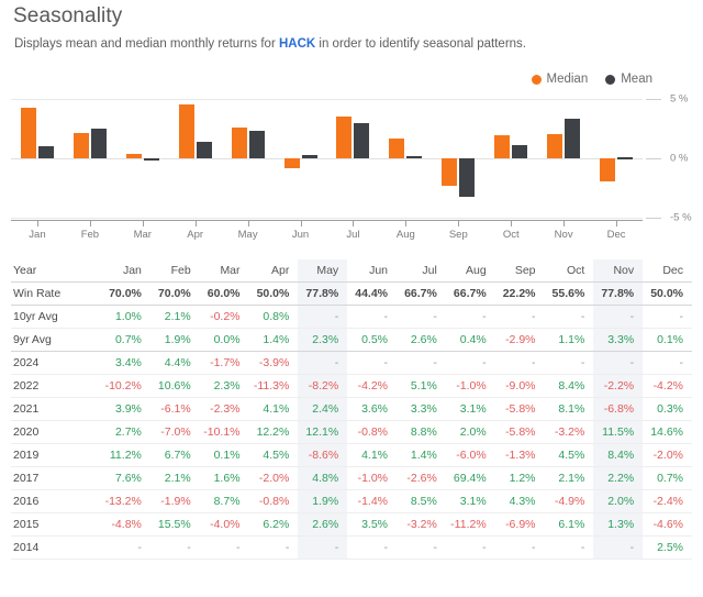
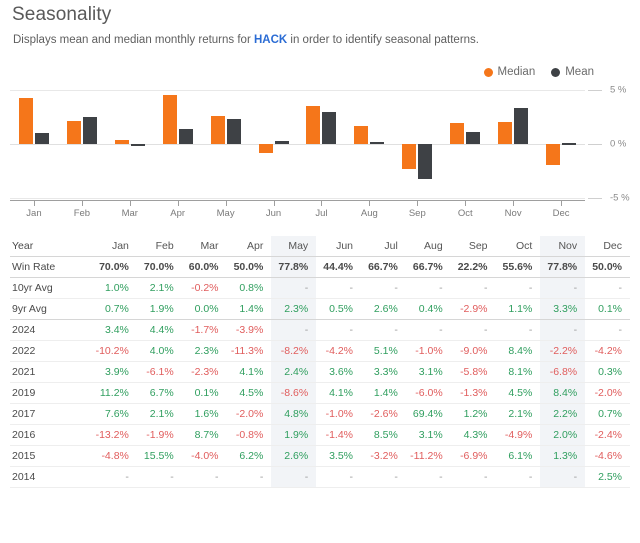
  Seasonality
  Displays mean and median monthly returns for HACK in order to identify seasonal patterns.
  Median
  Mean
  Jan
  Feb
  Mar
  Apr
  May
  Jun
  Jul
  Aug
  Sep
  Oct
  Nov
  Dec
  5 %
  0 %
  -5 %
  Year	Jan	Feb	Mar	Apr	May	Jun	Jul	Aug	Sep	Oct	Nov	Dec
  Win Rate	70.0%	70.0%	60.0%	50.0%	77.8%	44.4%	66.7%	66.7%	22.2%	55.6%	77.8%	50.0%
  10yr Avg	1.0%	2.1%	-0.2%	0.8%	-	-	-	-	-	-	-	-
  9yr Avg	0.7%	1.9%	0.0%	1.4%	2.3%	0.5%	2.6%	0.4%	-2.9%	1.1%	3.3%	0.1%
  2024	3.4%	4.4%	-1.7%	-3.9%	-	-	-	-	-	-	-	-
- 2022	-10.2%	10.6%	2.3%	-11.3%	-8.2%	-4.2%	5.1%	-1.0%	-9.0%	8.4%	-2.2%	-4.2%
+ 2022	-10.2%	4.0%	2.3%	-11.3%	-8.2%	-4.2%	5.1%	-1.0%	-9.0%	8.4%	-2.2%	-4.2%
  2021	3.9%	-6.1%	-2.3%	4.1%	2.4%	3.6%	3.3%	3.1%	-5.8%	8.1%	-6.8%	0.3%
- 2020	2.7%	-7.0%	-10.1%	12.2%	12.1%	-0.8%	8.8%	2.0%	-5.8%	-3.2%	11.5%	14.6%
  2019	11.2%	6.7%	0.1%	4.5%	-8.6%	4.1%	1.4%	-6.0%	-1.3%	4.5%	8.4%	-2.0%
  2017	7.6%	2.1%	1.6%	-2.0%	4.8%	-1.0%	-2.6%	69.4%	1.2%	2.1%	2.2%	0.7%
  2016	-13.2%	-1.9%	8.7%	-0.8%	1.9%	-1.4%	8.5%	3.1%	4.3%	-4.9%	2.0%	-2.4%
  2015	-4.8%	15.5%	-4.0%	6.2%	2.6%	3.5%	-3.2%	-11.2%	-6.9%	6.1%	1.3%	-4.6%
  2014	-	-	-	-	-	-	-	-	-	-	-	2.5%
